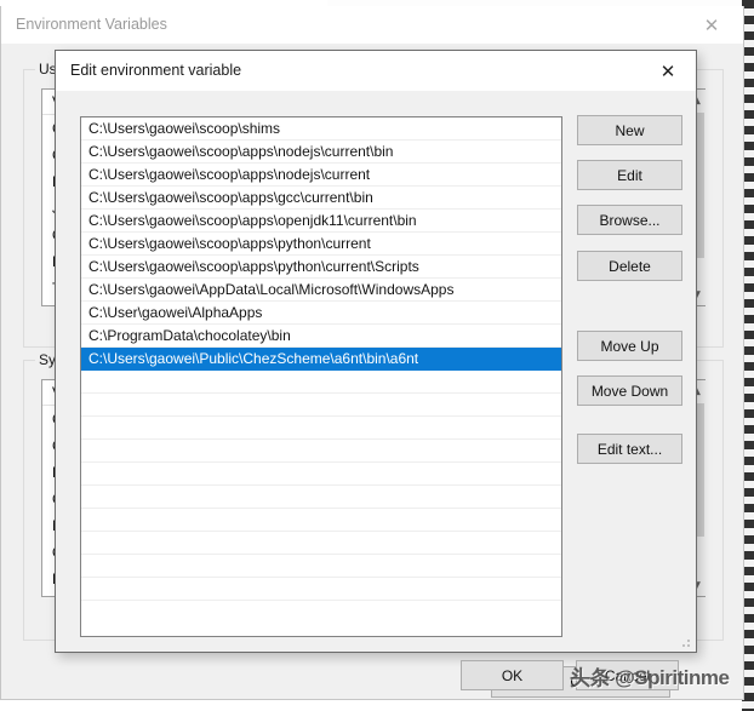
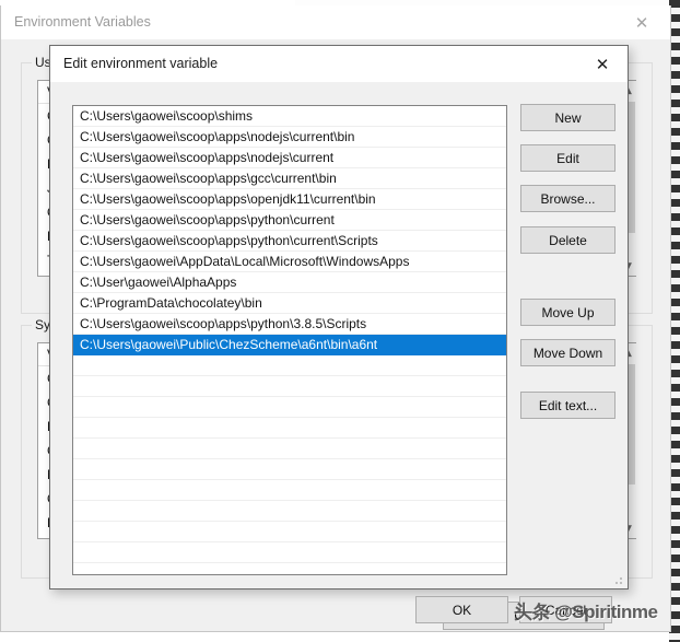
  Environment Variables
  ✕
  Edit environment variable
  ✕
  C:\Users\gaowei\scoop\shims
  C:\Users\gaowei\scoop\apps\nodejs\current\bin
  C:\Users\gaowei\scoop\apps\nodejs\current
  C:\Users\gaowei\scoop\apps\gcc\current\bin
  C:\Users\gaowei\scoop\apps\openjdk11\current\bin
  C:\Users\gaowei\scoop\apps\python\current
  C:\Users\gaowei\scoop\apps\python\current\Scripts
  C:\Users\gaowei\AppData\Local\Microsoft\WindowsApps
  C:\User\gaowei\AlphaApps
  C:\ProgramData\chocolatey\bin
+ C:\Users\gaowei\scoop\apps\python\3.8.5\Scripts
  C:\Users\gaowei\Public\ChezScheme\a6nt\bin\a6nt
  New
  Edit
  Browse...
  Delete
  Move Up
  Move Down
  Edit text...
  OK
  Cancel
  头条 @Spiritinme
